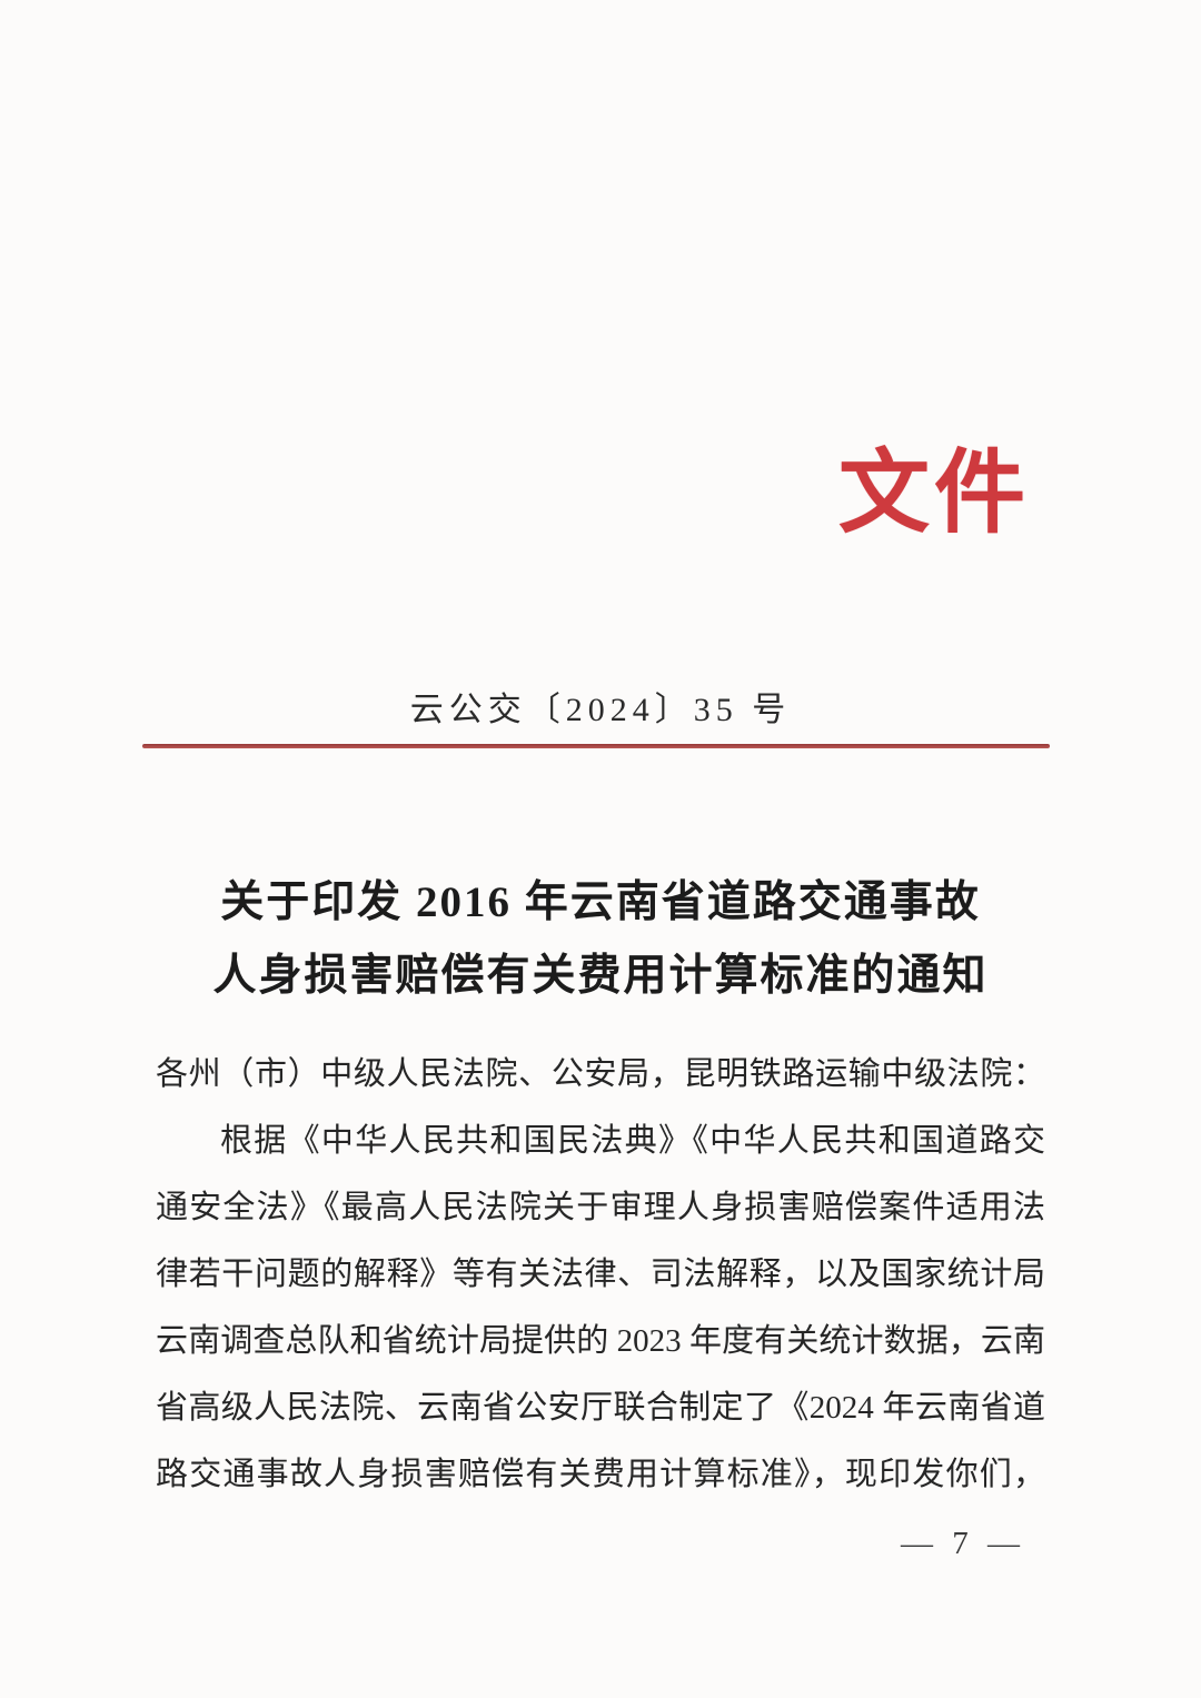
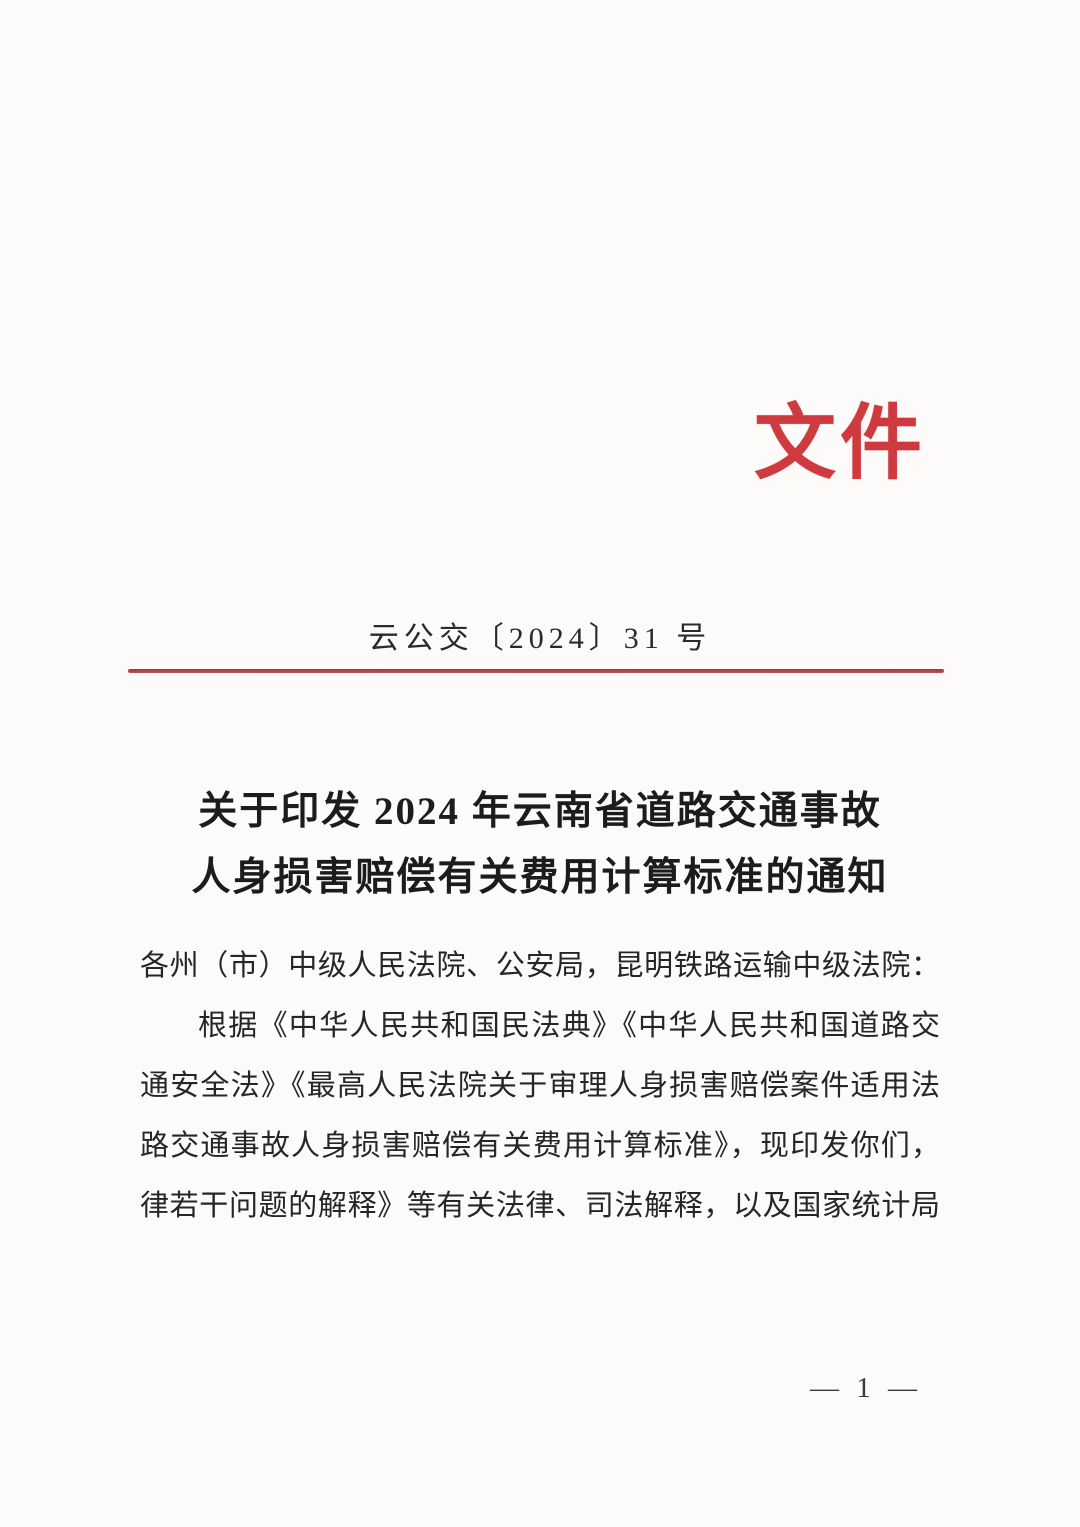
  文件
- 云公交〔2024〕35 号
+ 云公交〔2024〕31 号
- 关于印发 2016 年云南省道路交通事故
+ 关于印发 2024 年云南省道路交通事故
  人身损害赔偿有关费用计算标准的通知
  各州（市）中级人民法院、公安局，昆明铁路运输中级法院：
  根据《中华人民共和国民法典》《中华人民共和国道路交
  通安全法》《最高人民法院关于审理人身损害赔偿案件适用法
- 律若干问题的解释》等有关法律、司法解释，以及国家统计局
+ 路交通事故人身损害赔偿有关费用计算标准》，现印发你们，
- 云南调查总队和省统计局提供的 2023 年度有关统计数据，云南
- 省高级人民法院、云南省公安厅联合制定了《2024 年云南省道
- 路交通事故人身损害赔偿有关费用计算标准》，现印发你们，
+ 律若干问题的解释》等有关法律、司法解释，以及国家统计局
- — 7 —
+ — 1 —
